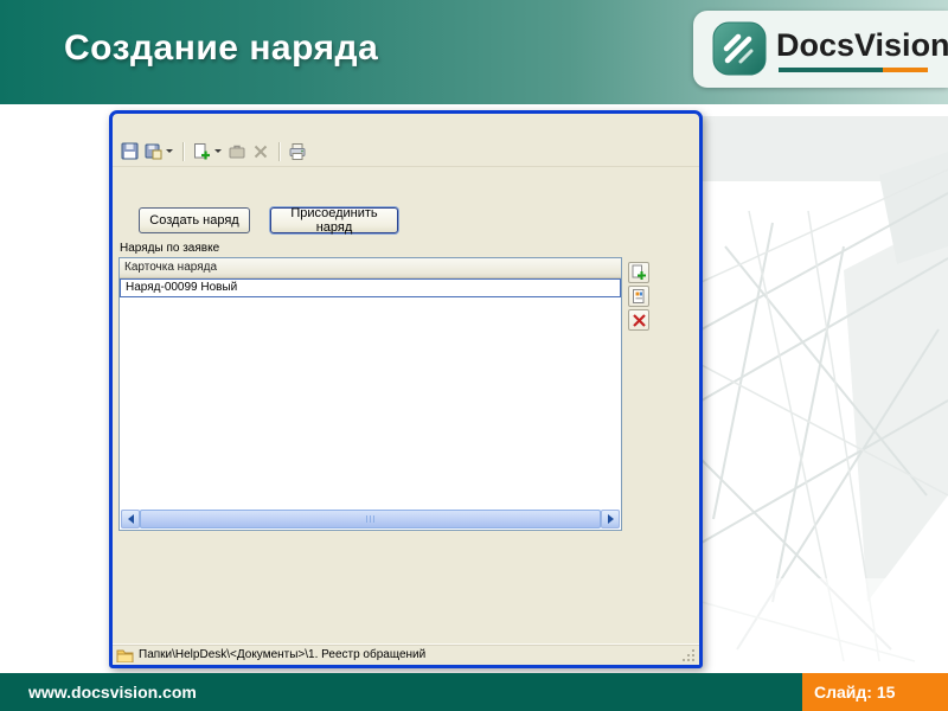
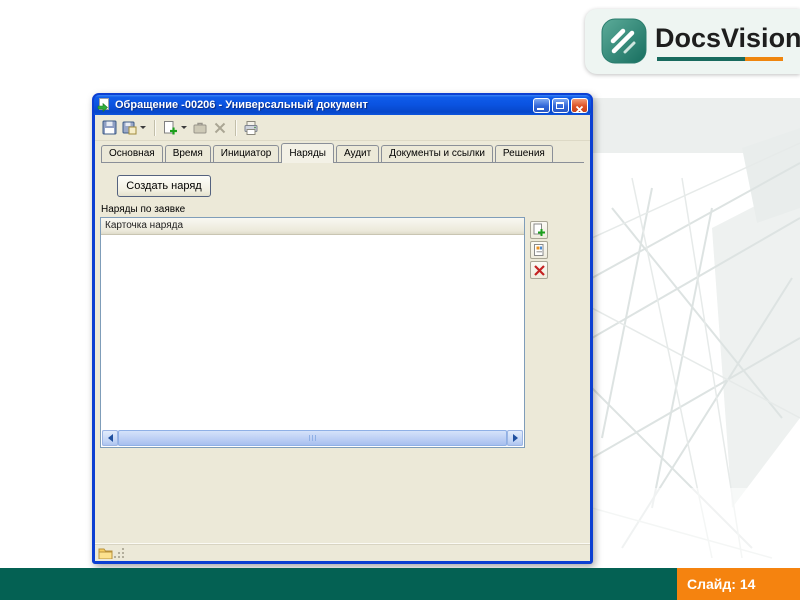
- Создание наряда
  DocsVision
+ Обращение -00206 - Универсальный документ
+ Основная
+ Время
+ Инициатор
+ Наряды
+ Аудит
+ Документы и ссылки
+ Решения
  Создать наряд
- Присоединить наряд
  Наряды по заявке
  Карточка наряда
- Наряд-00099 Новый
- Папки\HelpDesk\<Документы>\1. Реестр обращений
- www.docsvision.com
- Слайд: 15
+ Слайд: 14
